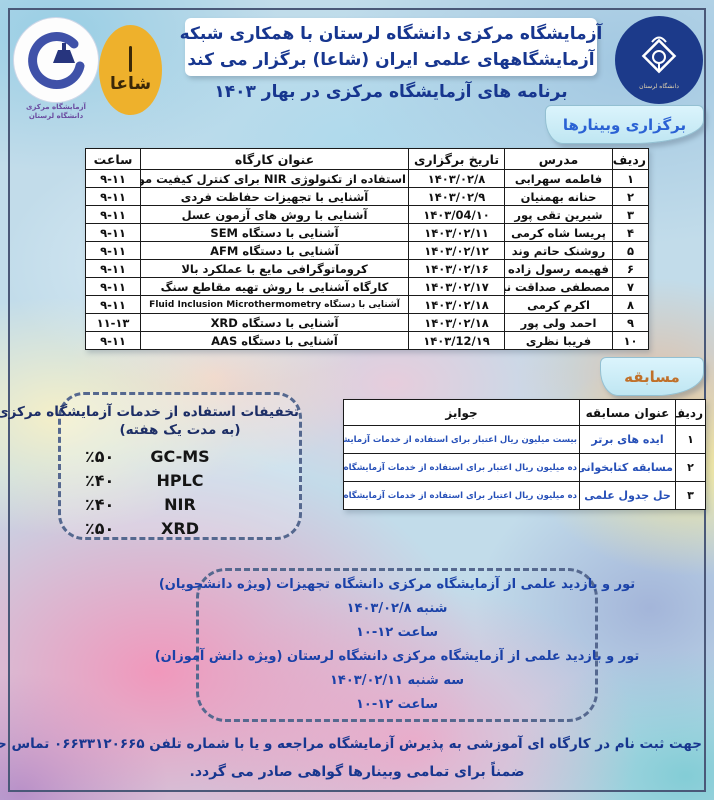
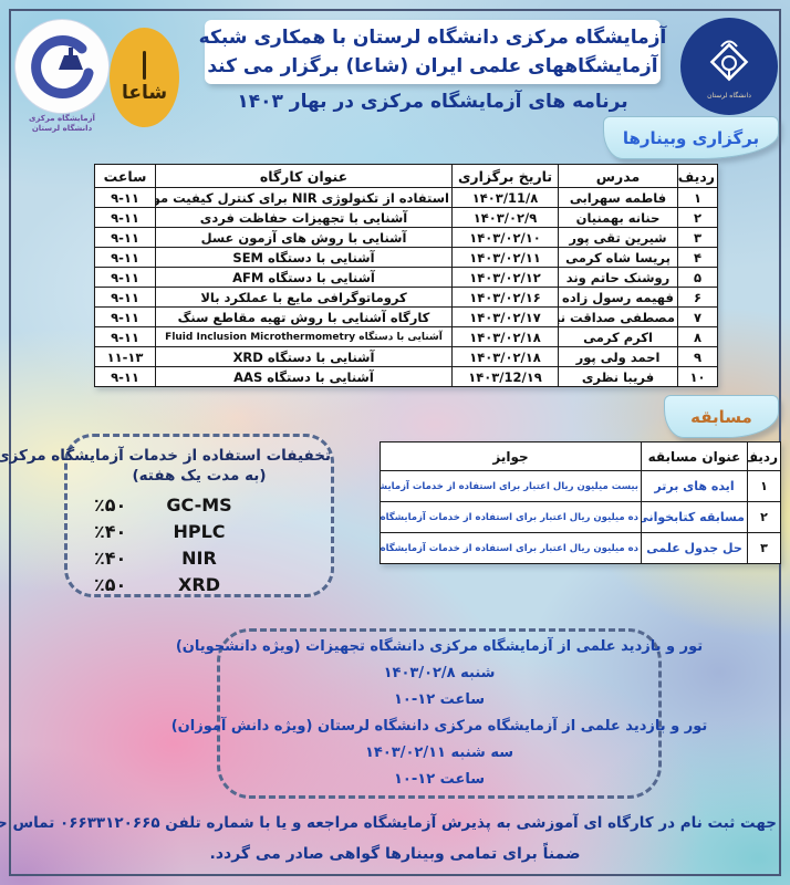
  شاعا
  آزمایشگاه مرکزی
  دانشگاه لرستان
  آزمایشگاه مرکزی دانشگاه لرستان با همکاری شبکه
  آزمایشگاههای علمی ایران (شاعا) برگزار می کند
  برنامه های آزمایشگاه مرکزی در بهار ۱۴۰۳
  برگزاری وبینارها
  ردیف	مدرس	تاریخ برگزاری	عنوان کارگاه	ساعت
- ۱	فاطمه سهرابی	۱۴۰۳/۰۲/۸	استفاده از تکنولوژی NIR برای کنترل کیفیت مو	۹-۱۱
+ ۱	فاطمه سهرابی	۱۴۰۳/11/۸	استفاده از تکنولوژی NIR برای کنترل کیفیت مو	۹-۱۱
  ۲	حنانه بهمنیان	۱۴۰۳/۰۲/۹	آشنایی با تجهیزات حفاظت فردی	۹-۱۱
- ۳	شیرین تقی پور	۱۴۰۳/04/۱۰	آشنایی با روش های آزمون عسل	۹-۱۱
+ ۳	شیرین تقی پور	۱۴۰۳/۰۲/۱۰	آشنایی با روش های آزمون عسل	۹-۱۱
  ۴	پریسا شاه کرمی	۱۴۰۳/۰۲/۱۱	آشنایی با دستگاه SEM	۹-۱۱
  ۵	روشنک حاتم وند	۱۴۰۳/۰۲/۱۲	آشنایی با دستگاه AFM	۹-۱۱
  ۶	فهیمه رسول زاده	۱۴۰۳/۰۲/۱۶	کروماتوگرافی مایع با عملکرد بالا	۹-۱۱
  ۷	مصطفی صداقت نی	۱۴۰۳/۰۲/۱۷	کارگاه آشنایی با روش تهیه مقاطع سنگ	۹-۱۱
  ۸	اکرم کرمی	۱۴۰۳/۰۲/۱۸	آشنایی با دستگاه Fluid Inclusion Microthermometry	۹-۱۱
  ۹	احمد ولی پور	۱۴۰۳/۰۲/۱۸	آشنایی با دستگاه XRD	۱۱-۱۳
  ۱۰	فریبا نظری	۱۴۰۳/12/۱۹	آشنایی با دستگاه AAS	۹-۱۱
  مسابقه
  ردیف	عنوان مسابقه	جوایز
  ۱	ایده های برتر	بیست میلیون ریال اعتبار برای استفاده از خدمات آزمایش
  ۲	مسابقه کتابخوانی	ده میلیون ریال اعتبار برای استفاده از خدمات آزمایشگاه
  ۳	حل جدول علمی	ده میلیون ریال اعتبار برای استفاده از خدمات آزمایشگاه
  تخفیفات استفاده از خدمات آزمایشگاه مرکزی
  (به مدت یک هفته)
  ٪۵۰
  GC-MS
  ٪۴۰
  HPLC
  ٪۴۰
  NIR
  ٪۵۰
  XRD
  تور و بازدید علمی از آزمایشگاه مرکزی دانشگاه تجهیزات (ویژه دانشجویان)
  شنبه ۱۴۰۳/۰۲/۸
  ساعت ۱۲-۱۰
  تور و بازدید علمی از آزمایشگاه مرکزی دانشگاه لرستان (ویژه دانش آموزان)
  سه شنبه ۱۴۰۳/۰۲/۱۱
  ساعت ۱۲-۱۰
  جهت ثبت نام در کارگاه ای آموزشی به پذیرش آزمایشگاه مراجعه و یا با شماره تلفن ۰۶۶۳۳۱۲۰۶۶۵ تماس ح
  ضمناً برای تمامی وبینارها گواهی صادر می گردد.
